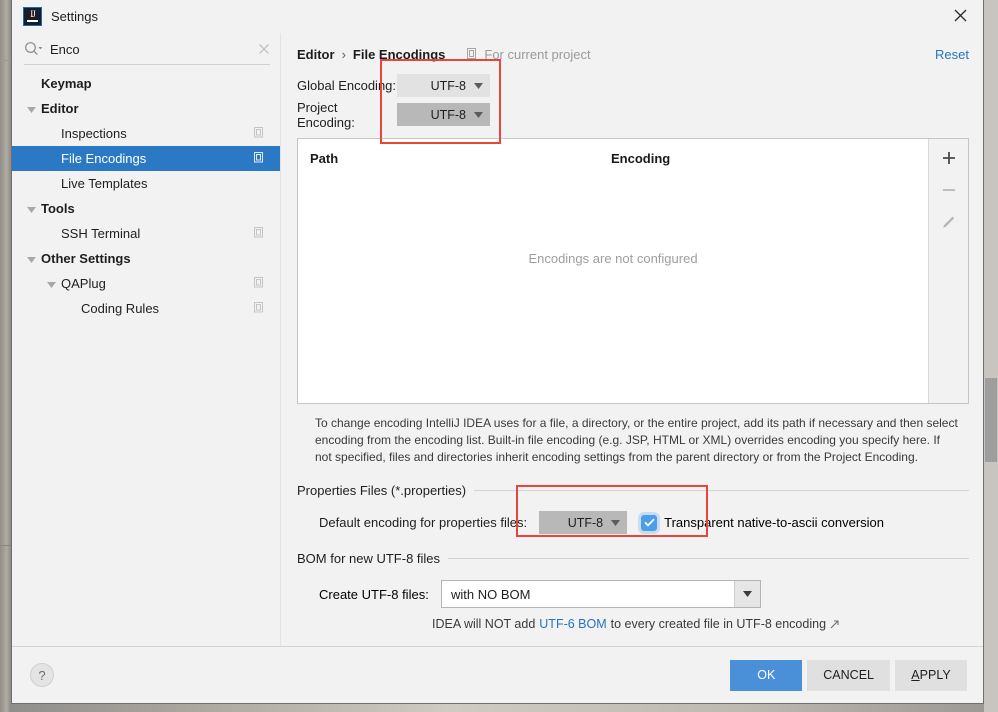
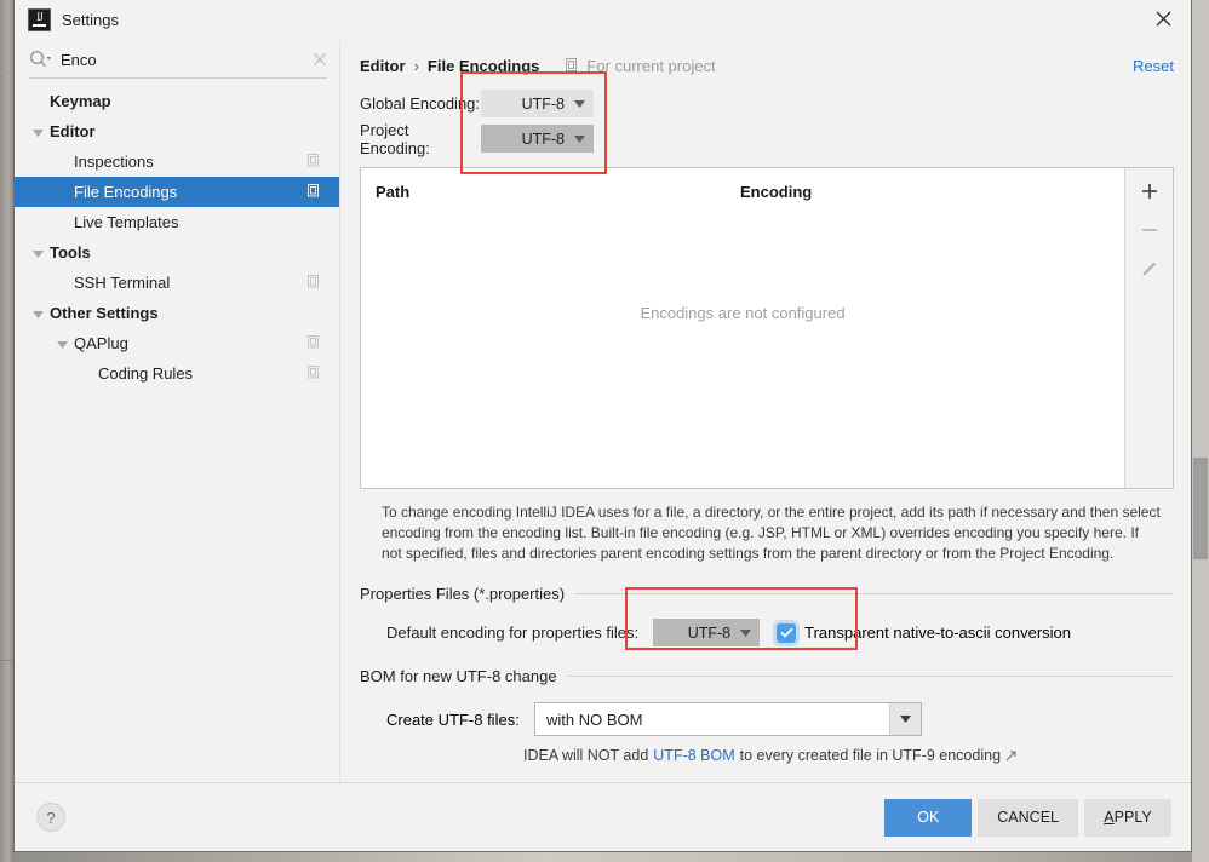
  Settings
  Enco
  Keymap
  Editor
  Inspections
  File Encodings
  Live Templates
  Tools
  SSH Terminal
  Other Settings
  QAPlug
  Coding Rules
  Editor
  ›
  File Encodings
  For current project
  Reset
  Global Encoding:
  UTF-8
  Project Encoding:
  UTF-8
  Path
  Encoding
  Encodings are not configured
- To change encoding IntelliJ IDEA uses for a file, a directory, or the entire project, add its path if necessary and then select encoding from the encoding list. Built-in file encoding (e.g. JSP, HTML or XML) overrides encoding you specify here. If not specified, files and directories inherit encoding settings from the parent directory or from the Project Encoding.
+ To change encoding IntelliJ IDEA uses for a file, a directory, or the entire project, add its path if necessary and then select encoding from the encoding list. Built-in file encoding (e.g. JSP, HTML or XML) overrides encoding you specify here. If not specified, files and directories parent encoding settings from the parent directory or from the Project Encoding.
  Properties Files (*.properties)
  Default encoding for properties files:
  UTF-8
  Transparent native-to-ascii conversion
- BOM for new UTF-8 files
+ BOM for new UTF-8 change
  Create UTF-8 files:
  with NO BOM
  IDEA will NOT add
- UTF-6 BOM
+ UTF-8 BOM
- to every created file in UTF-8 encoding
+ to every created file in UTF-9 encoding
  ?
  OK
  CANCEL
  A
  PPLY
